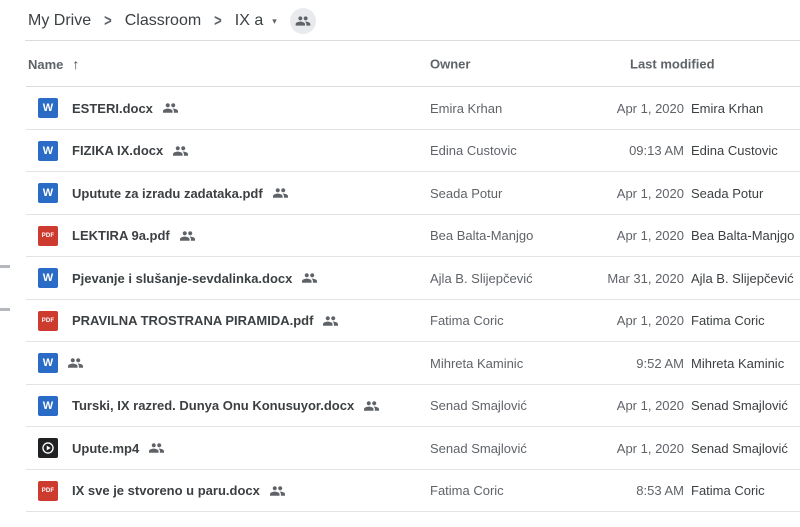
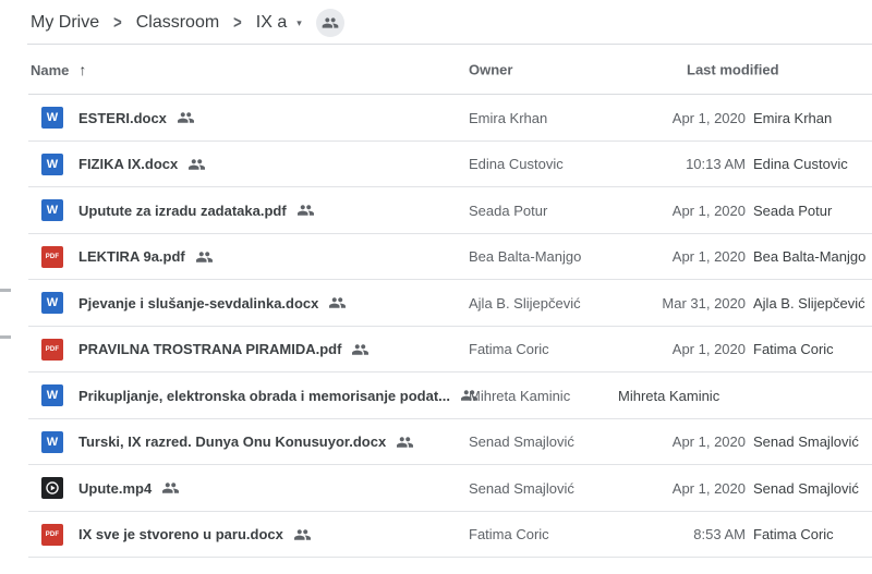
  My Drive
  >
  Classroom
  >
  IX a
  ▾
  Name
  ↑
  Owner
  Last modified
  W
  ESTERI.docx
  Emira Krhan
  Apr 1, 2020
  Emira Krhan
  W
  FIZIKA IX.docx
  Edina Custovic
- 09:13 AM
+ 10:13 AM
  Edina Custovic
  W
  Uputute za izradu zadataka.pdf
  Seada Potur
  Apr 1, 2020
  Seada Potur
  LEKTIRA 9a.pdf
  Bea Balta-Manjgo
  Apr 1, 2020
  Bea Balta-Manjgo
  W
  Pjevanje i slušanje-sevdalinka.docx
  Ajla B. Slijepčević
  Mar 31, 2020
  Ajla B. Slijepčević
  PRAVILNA TROSTRANA PIRAMIDA.pdf
  Fatima Coric
  Apr 1, 2020
  Fatima Coric
  W
+ Prikupljanje, elektronska obrada i memorisanje podat...
  Mihreta Kaminic
- 9:52 AM
  Mihreta Kaminic
  W
  Turski, IX razred. Dunya Onu Konusuyor.docx
  Senad Smajlović
  Apr 1, 2020
  Senad Smajlović
  Upute.mp4
  Senad Smajlović
  Apr 1, 2020
  Senad Smajlović
  IX sve je stvoreno u paru.docx
  Fatima Coric
  8:53 AM
  Fatima Coric
